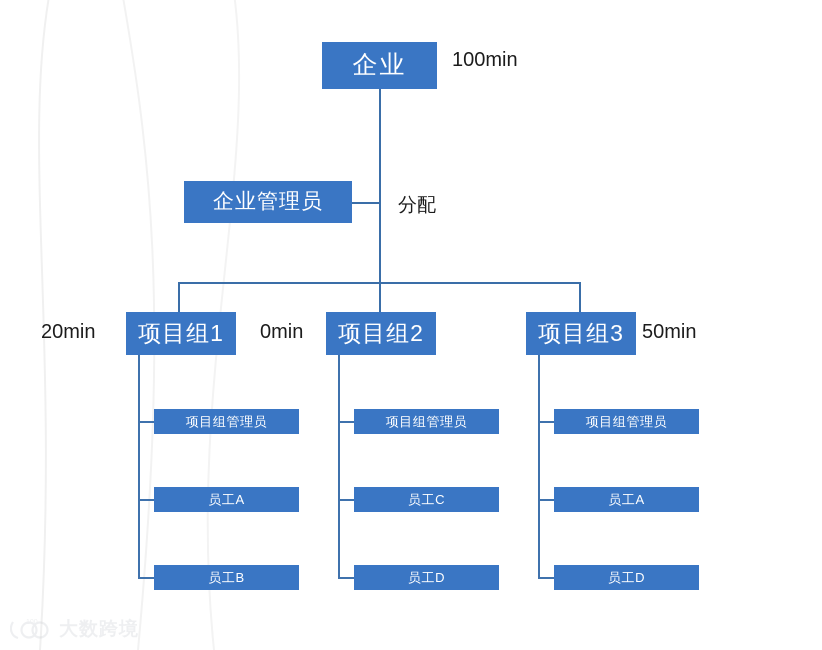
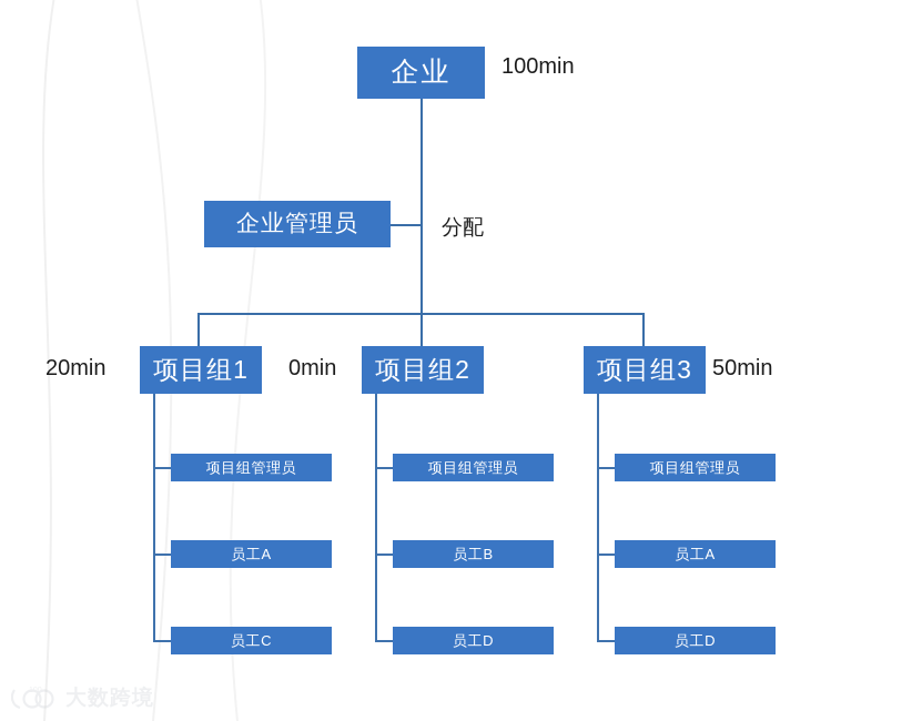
  企业
  100min
  企业管理员
  分配
  项目组1
  20min
  项目组管理员
  员工A
- 员工B
+ 员工C
  项目组2
  0min
  项目组管理员
- 员工C
+ 员工B
  员工D
  项目组3
  50min
  项目组管理员
  员工A
  员工D
